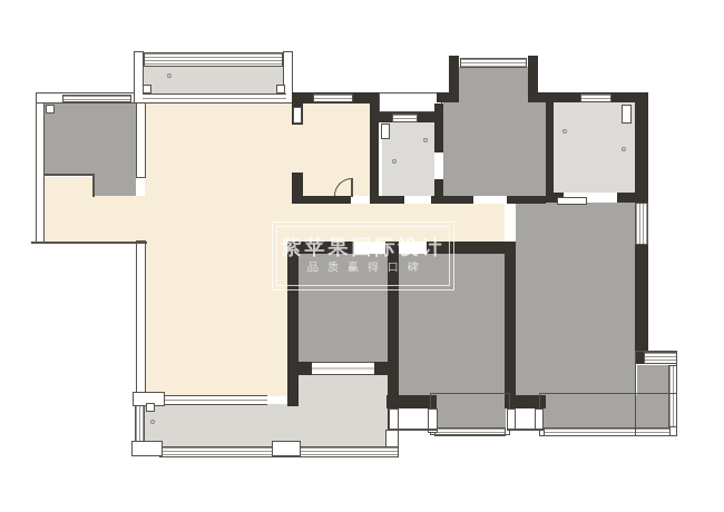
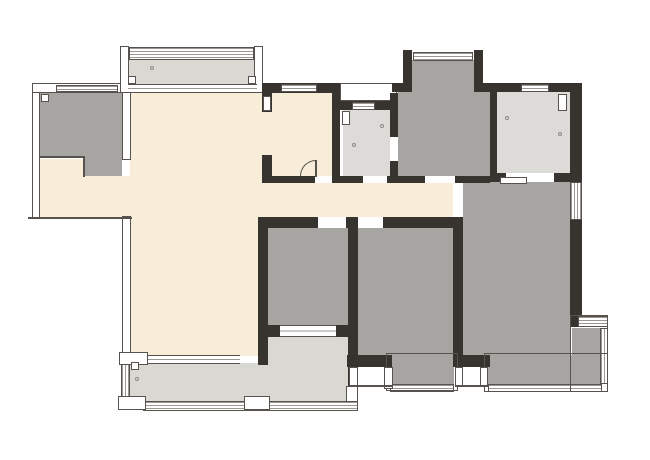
- 紫苹果国际设计
- 品质赢得口碑
